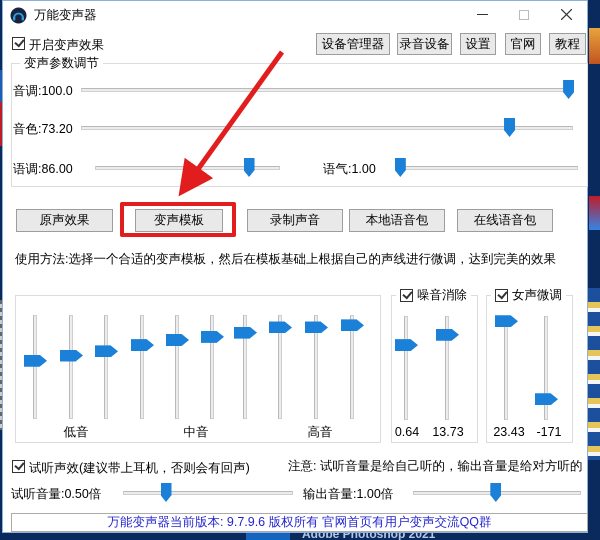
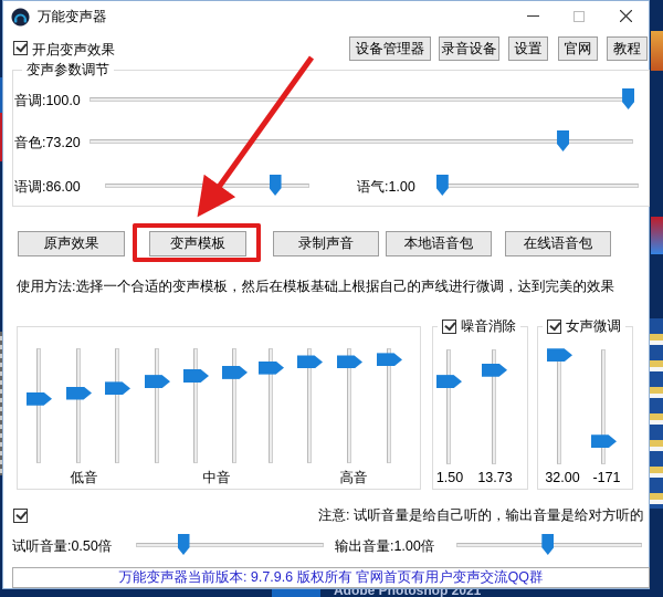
  Adobe Photoshop 2021
  万能变声器
  开启变声效果
  设备管理器
  录音设备
  设置
  官网
  教程
  变声参数调节
  音调:100.0
  音色:73.20
  语调:86.00
  语气:1.00
  原声效果
  变声模板
  录制声音
  本地语音包
  在线语音包
  使用方法:选择一个合适的变声模板，然后在模板基础上根据自己的声线进行微调，达到完美的效果
  低音
  中音
  高音
  噪音消除
- 0.64
+ 1.50
  13.73
  女声微调
- 23.43
+ 32.00
  -171
- 试听声效(建议带上耳机，否则会有回声)
  注意: 试听音量是给自己听的，输出音量是给对方听的
  试听音量:0.50倍
  输出音量:1.00倍
  万能变声器当前版本: 9.7.9.6 版权所有 官网首页有用户变声交流QQ群
